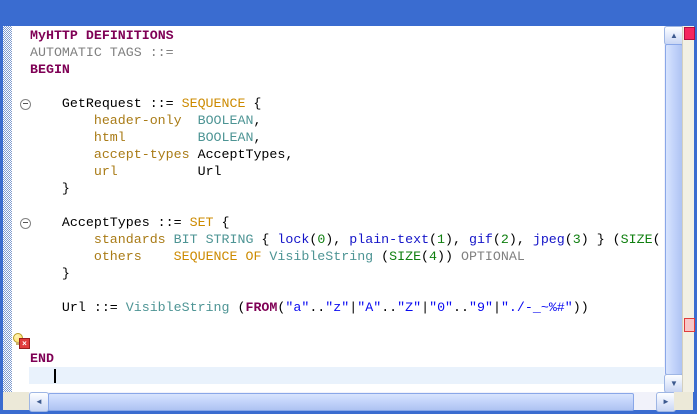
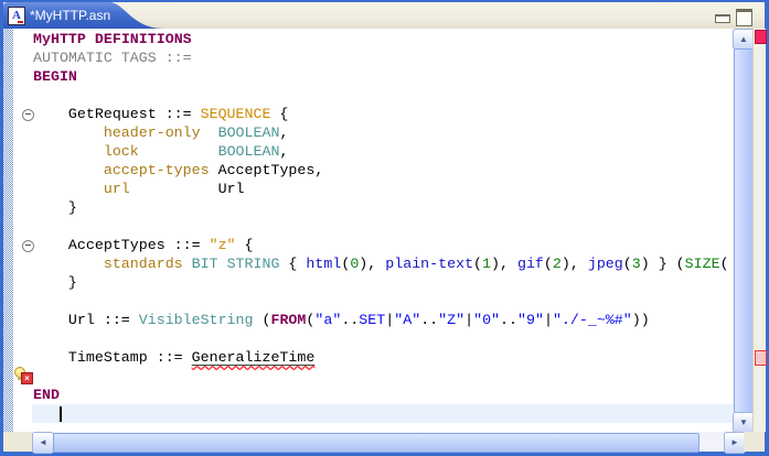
+ A
+ *MyHTTP.asn
  ×
  MyHTTP DEFINITIONS
  AUTOMATIC TAGS ::=
  BEGIN
  GetRequest ::= SEQUENCE {
  header-only BOOLEAN,
- html BOOLEAN,
+ lock BOOLEAN,
  accept-types AcceptTypes,
  url Url
  }
- AcceptTypes ::= SET {
+ AcceptTypes ::= "z" {
- standards BIT STRING { lock(0), plain-text(1), gif(2), jpeg(3) } (SIZE(
+ standards BIT STRING { html(0), plain-text(1), gif(2), jpeg(3) } (SIZE(
- others SEQUENCE OF VisibleString (SIZE(4)) OPTIONAL
  }
- Url ::= VisibleString (FROM("a".."z"|"A".."Z"|"0".."9"|"./-_~%#"))
+ Url ::= VisibleString (FROM("a"..SET|"A".."Z"|"0".."9"|"./-_~%#"))
+ TimeStamp ::= GeneralizeTime
  END
  ▲
  ▼
  ◄
  ►
